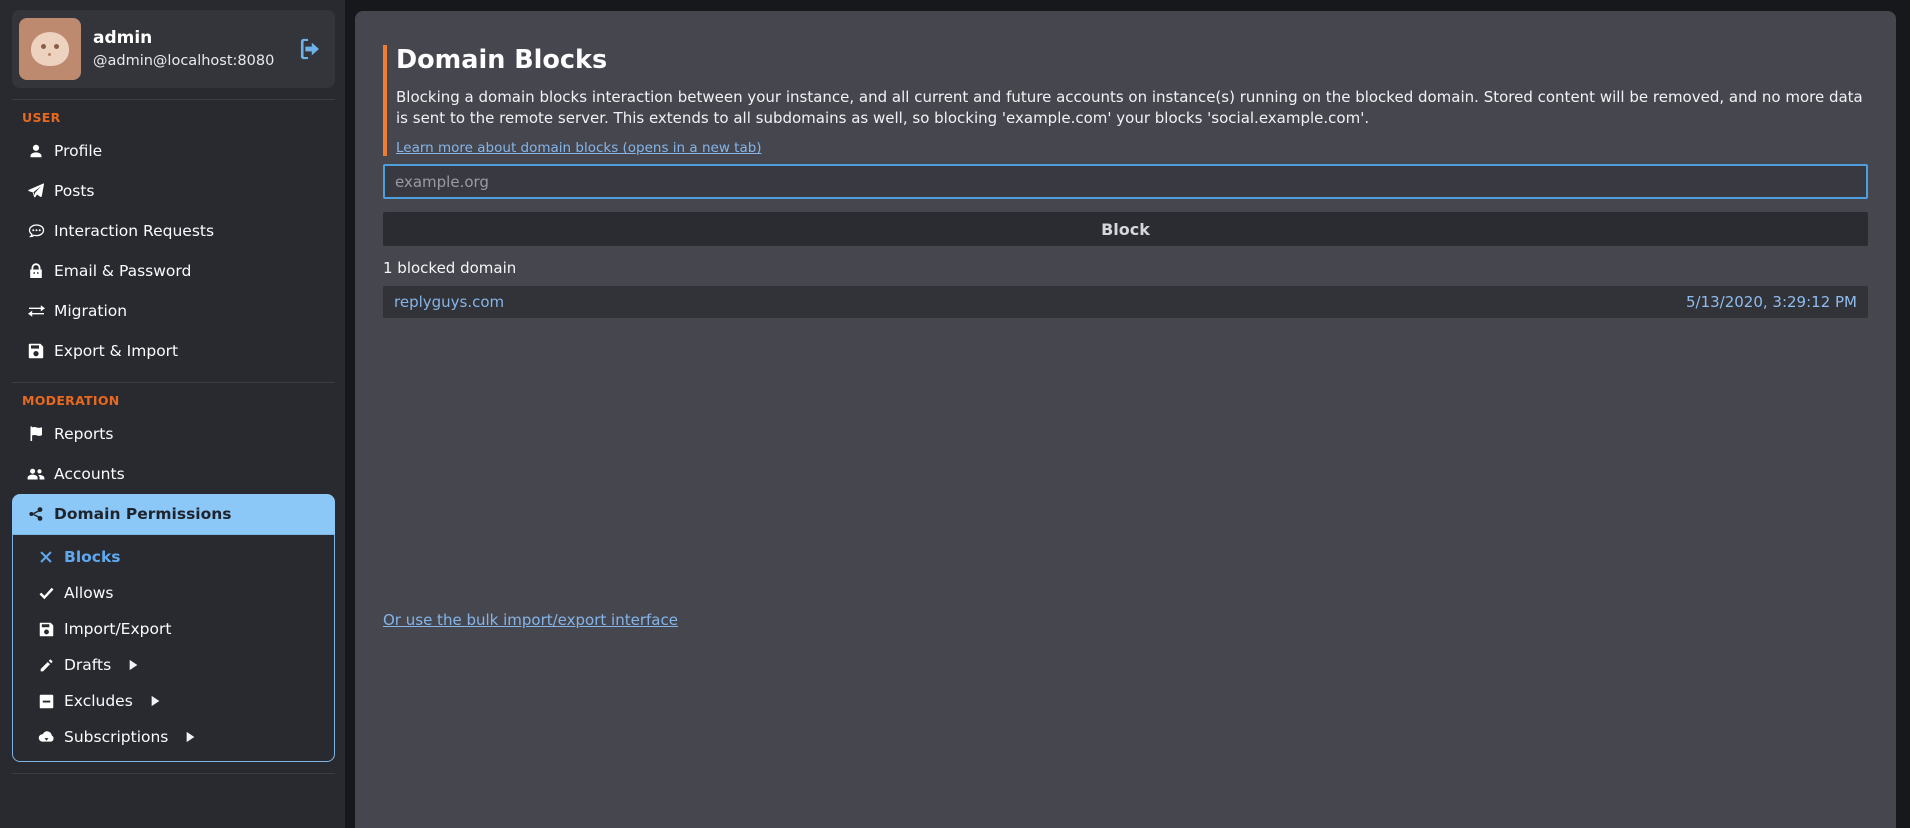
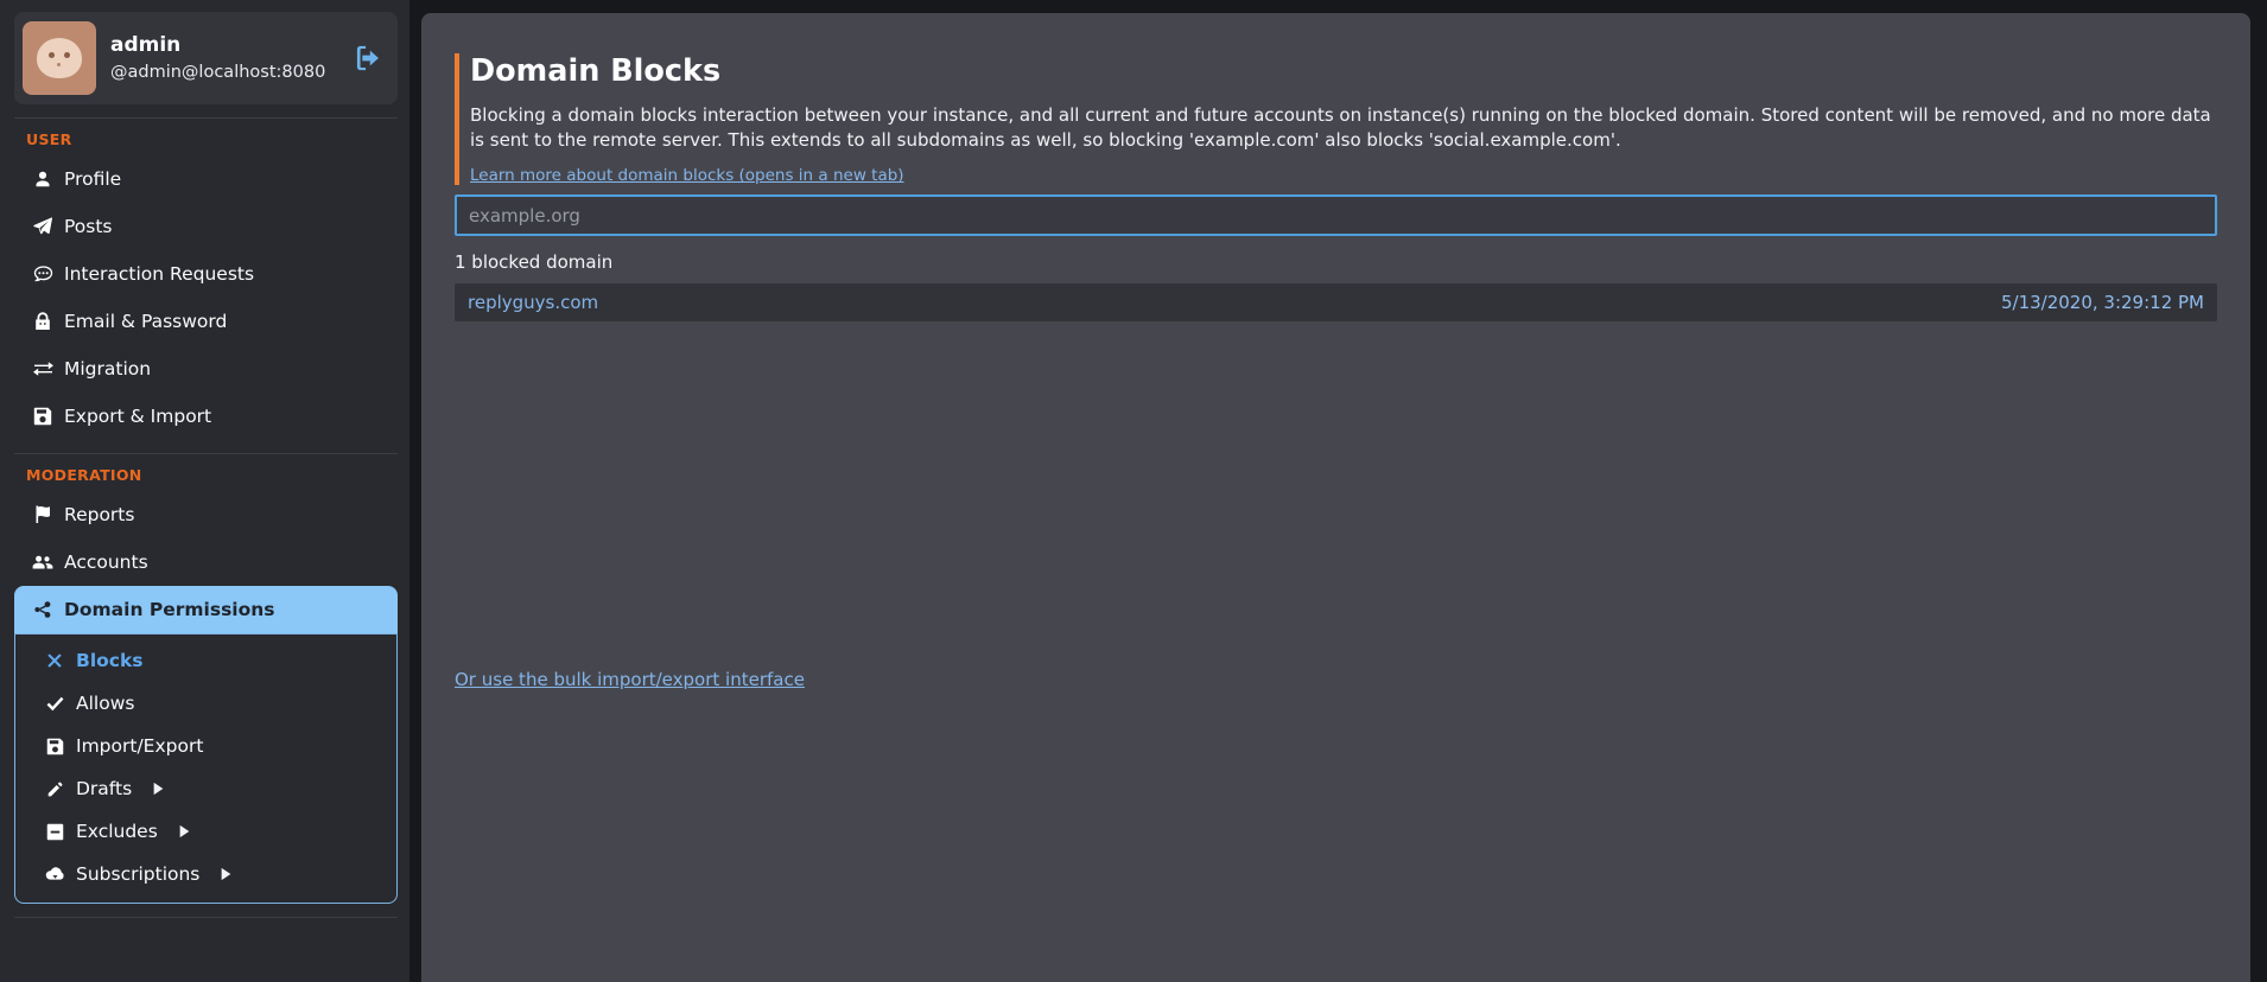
  admin
  @admin@localhost:8080
  USER
  Profile
  Posts
  Interaction Requests
  Email & Password
  Migration
  Export & Import
  MODERATION
  Reports
  Accounts
  Domain Permissions
  Blocks
  Allows
  Import/Export
  Drafts
  Excludes
  Subscriptions
  Domain Blocks
- Blocking a domain blocks interaction between your instance, and all current and future accounts on instance(s) running on the blocked domain. Stored content will be removed, and no more data is sent to the remote server. This extends to all subdomains as well, so blocking 'example.com' your blocks 'social.example.com'.
+ Blocking a domain blocks interaction between your instance, and all current and future accounts on instance(s) running on the blocked domain. Stored content will be removed, and no more data is sent to the remote server. This extends to all subdomains as well, so blocking 'example.com' also blocks 'social.example.com'.
  Learn more about domain blocks (opens in a new tab)
  example.org
- Block
  1 blocked domain
  replyguys.com
  5/13/2020, 3:29:12 PM
  Or use the bulk import/export interface
